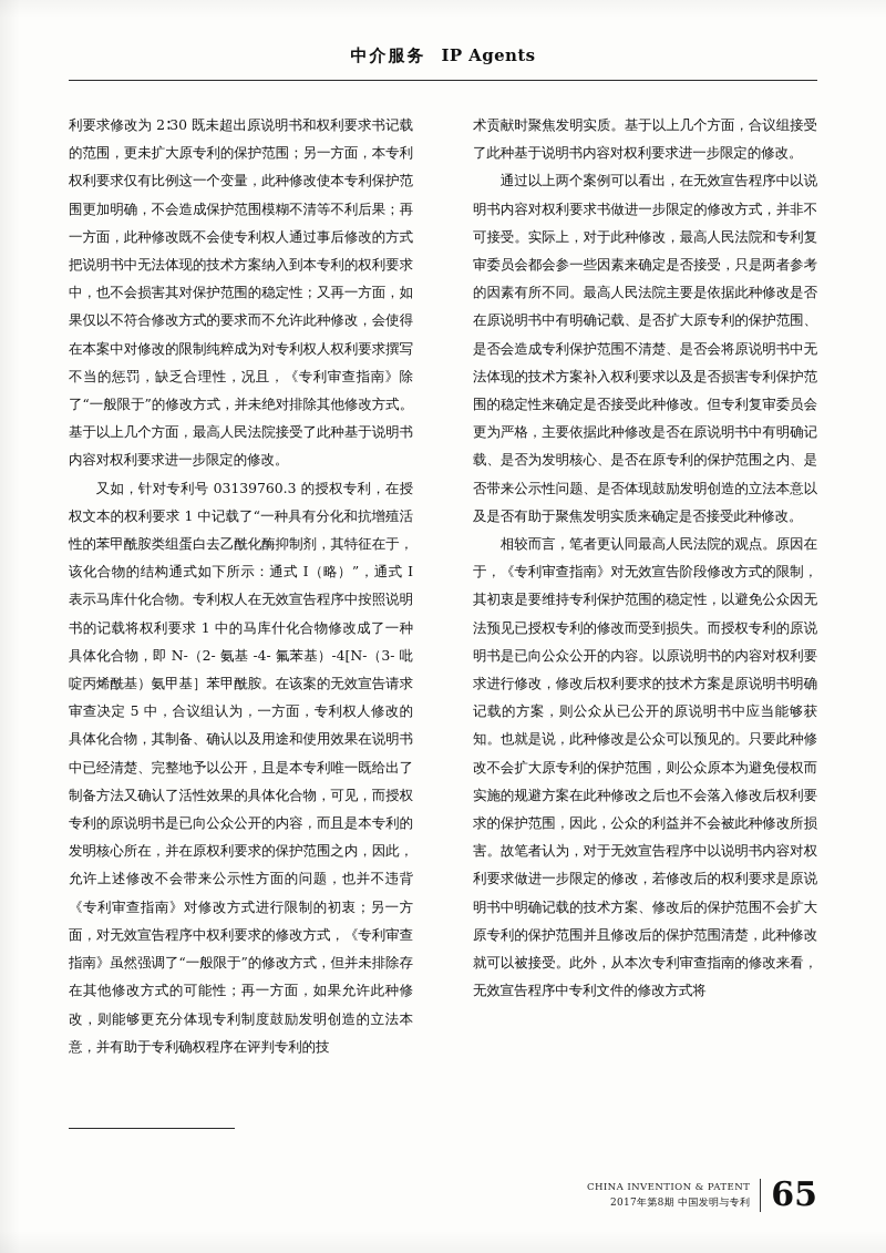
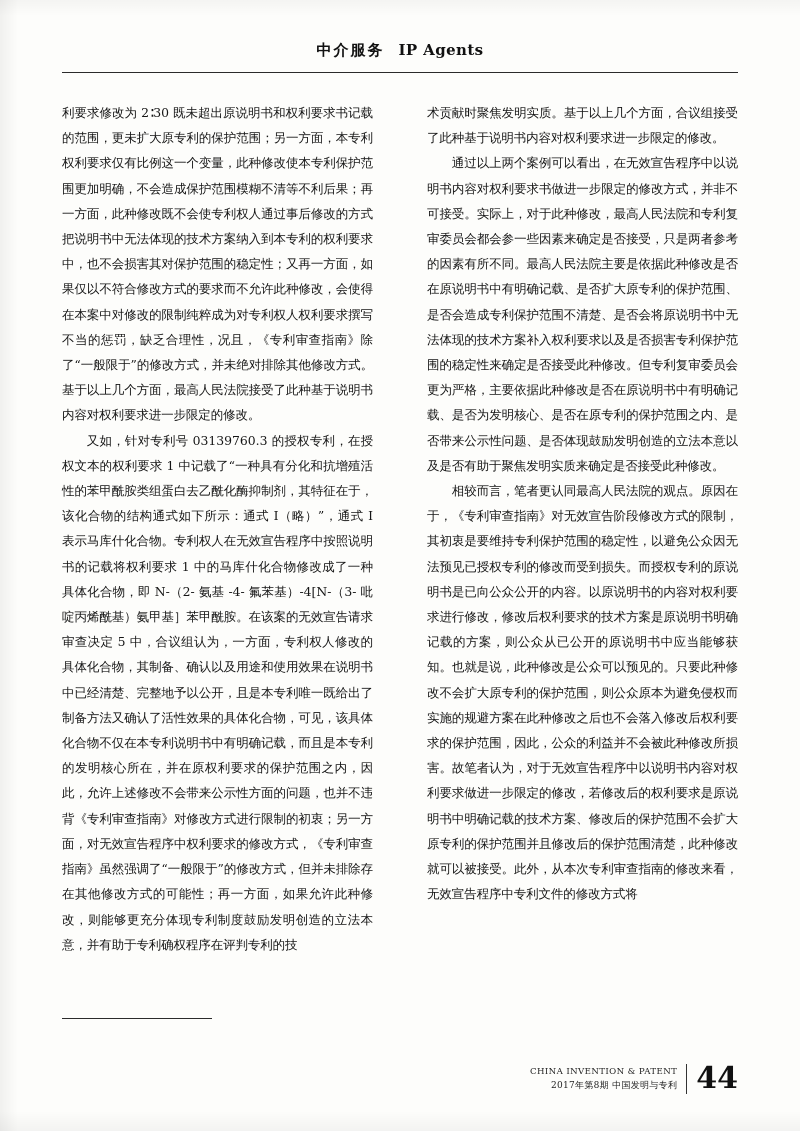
  中介服务 IP Agents
  利要求修改为 2∶30 既未超出原说明书和权利要求书记载的范围，更未扩大原专利的保护范围；另一方面，本专利权利要求仅有比例这一个变量，此种修改使本专利保护范围更加明确，不会造成保护范围模糊不清等不利后果；再一方面，此种修改既不会使专利权人通过事后修改的方式把说明书中无法体现的技术方案纳入到本专利的权利要求中，也不会损害其对保护范围的稳定性；又再一方面，如果仅以不符合修改方式的要求而不允许此种修改，会使得在本案中对修改的限制纯粹成为对专利权人权利要求撰写不当的惩罚，缺乏合理性，况且，《专利审查指南》除了“一般限于”的修改方式，并未绝对排除其他修改方式。基于以上几个方面，最高人民法院接受了此种基于说明书内容对权利要求进一步限定的修改。
- 又如，针对专利号 03139760.3 的授权专利，在授权文本的权利要求 1 中记载了“一种具有分化和抗增殖活性的苯甲酰胺类组蛋白去乙酰化酶抑制剂，其特征在于，该化合物的结构通式如下所示：通式 I（略）”，通式 I 表示马库什化合物。专利权人在无效宣告程序中按照说明书的记载将权利要求 1 中的马库什化合物修改成了一种具体化合物，即 N-（2- 氨基 -4- 氟苯基）-4[N-（3- 吡啶丙烯酰基）氨甲基］苯甲酰胺。在该案的无效宣告请求审查决定 5 中，合议组认为，一方面，专利权人修改的具体化合物，其制备、确认以及用途和使用效果在说明书中已经清楚、完整地予以公开，且是本专利唯一既给出了制备方法又确认了活性效果的具体化合物，可见，而授权专利的原说明书是已向公众公开的内容，而且是本专利的发明核心所在，并在原权利要求的保护范围之内，因此，允许上述修改不会带来公示性方面的问题，也并不违背《专利审查指南》对修改方式进行限制的初衷；另一方面，对无效宣告程序中权利要求的修改方式，《专利审查指南》虽然强调了“一般限于”的修改方式，但并未排除存在其他修改方式的可能性；再一方面，如果允许此种修改，则能够更充分体现专利制度鼓励发明创造的立法本意，并有助于专利确权程序在评判专利的技
+ 又如，针对专利号 03139760.3 的授权专利，在授权文本的权利要求 1 中记载了“一种具有分化和抗增殖活性的苯甲酰胺类组蛋白去乙酰化酶抑制剂，其特征在于，该化合物的结构通式如下所示：通式 I（略）”，通式 I 表示马库什化合物。专利权人在无效宣告程序中按照说明书的记载将权利要求 1 中的马库什化合物修改成了一种具体化合物，即 N-（2- 氨基 -4- 氟苯基）-4[N-（3- 吡啶丙烯酰基）氨甲基］苯甲酰胺。在该案的无效宣告请求审查决定 5 中，合议组认为，一方面，专利权人修改的具体化合物，其制备、确认以及用途和使用效果在说明书中已经清楚、完整地予以公开，且是本专利唯一既给出了制备方法又确认了活性效果的具体化合物，可见，该具体化合物不仅在本专利说明书中有明确记载，而且是本专利的发明核心所在，并在原权利要求的保护范围之内，因此，允许上述修改不会带来公示性方面的问题，也并不违背《专利审查指南》对修改方式进行限制的初衷；另一方面，对无效宣告程序中权利要求的修改方式，《专利审查指南》虽然强调了“一般限于”的修改方式，但并未排除存在其他修改方式的可能性；再一方面，如果允许此种修改，则能够更充分体现专利制度鼓励发明创造的立法本意，并有助于专利确权程序在评判专利的技
  术贡献时聚焦发明实质。基于以上几个方面，合议组接受了此种基于说明书内容对权利要求进一步限定的修改。
  通过以上两个案例可以看出，在无效宣告程序中以说明书内容对权利要求书做进一步限定的修改方式，并非不可接受。实际上，对于此种修改，最高人民法院和专利复审委员会都会参一些因素来确定是否接受，只是两者参考的因素有所不同。最高人民法院主要是依据此种修改是否在原说明书中有明确记载、是否扩大原专利的保护范围、是否会造成专利保护范围不清楚、是否会将原说明书中无法体现的技术方案补入权利要求以及是否损害专利保护范围的稳定性来确定是否接受此种修改。但专利复审委员会更为严格，主要依据此种修改是否在原说明书中有明确记载、是否为发明核心、是否在原专利的保护范围之内、是否带来公示性问题、是否体现鼓励发明创造的立法本意以及是否有助于聚焦发明实质来确定是否接受此种修改。
  相较而言，笔者更认同最高人民法院的观点。原因在于，《专利审查指南》对无效宣告阶段修改方式的限制，其初衷是要维持专利保护范围的稳定性，以避免公众因无法预见已授权专利的修改而受到损失。而授权专利的原说明书是已向公众公开的内容。以原说明书的内容对权利要求进行修改，修改后权利要求的技术方案是原说明书明确记载的方案，则公众从已公开的原说明书中应当能够获知。也就是说，此种修改是公众可以预见的。只要此种修改不会扩大原专利的保护范围，则公众原本为避免侵权而实施的规避方案在此种修改之后也不会落入修改后权利要求的保护范围，因此，公众的利益并不会被此种修改所损害。故笔者认为，对于无效宣告程序中以说明书内容对权利要求做进一步限定的修改，若修改后的权利要求是原说明书中明确记载的技术方案、修改后的保护范围不会扩大原专利的保护范围并且修改后的保护范围清楚，此种修改就可以被接受。此外，从本次专利审查指南的修改来看，无效宣告程序中专利文件的修改方式将
  CHINA INVENTION & PATENT
  2017年第8期 中国发明与专利
- 65
+ 44
